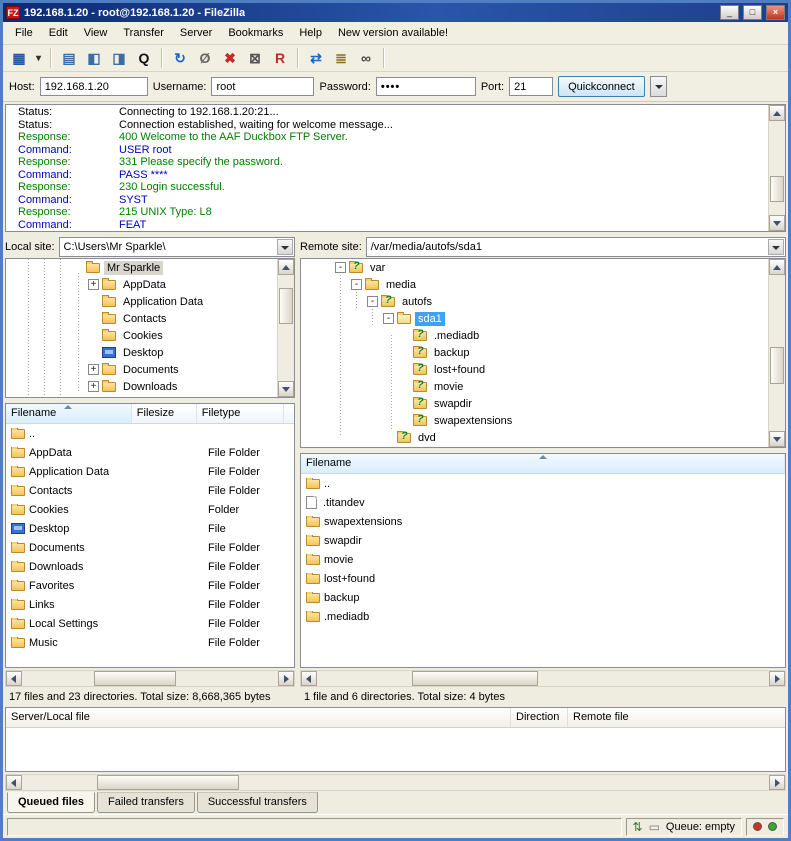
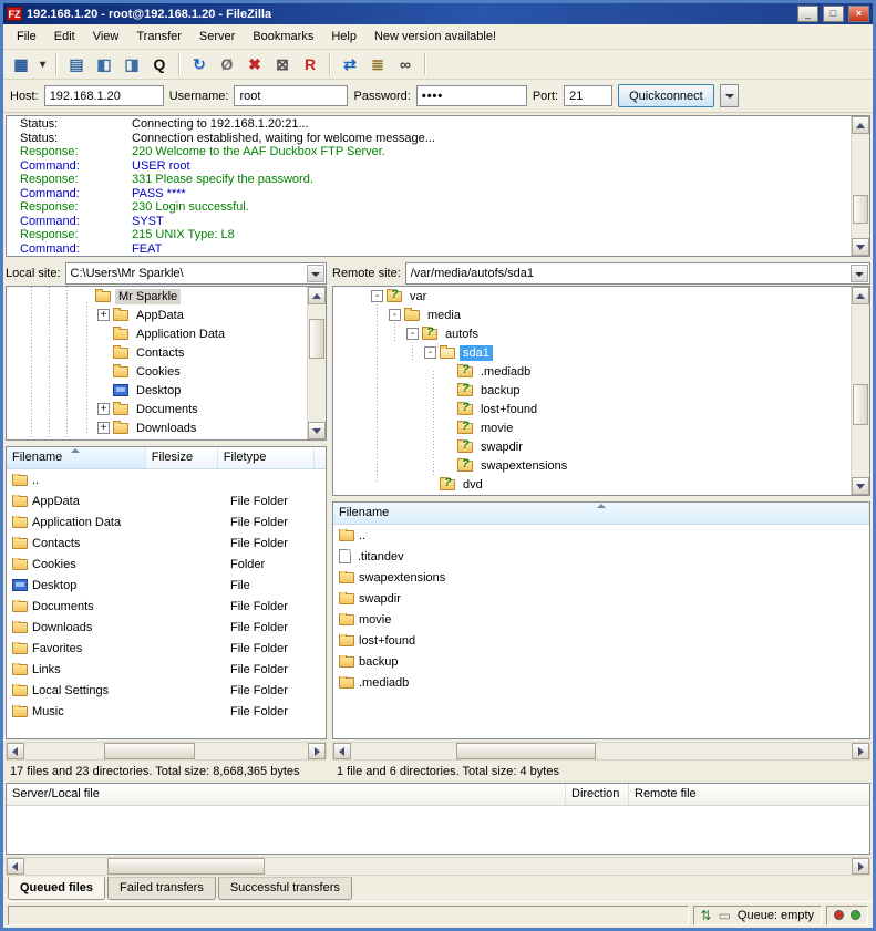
  FZ
  192.168.1.20 - root@192.168.1.20 - FileZilla
  _
  □
  ×
  File
  Edit
  View
  Transfer
  Server
  Bookmarks
  Help
  New version available!
  ▦
  ▾
  ▤
  ◧
  ◨
  Q
  ↻
  Ø
  ✖
  ⊠
  R
  ⇄
  ≣
  ∞
  Host:
  192.168.1.20
  Username:
  root
  Password:
  ••••
  Port:
  21
  Quickconnect
  Status:
  Connecting to 192.168.1.20:21...
  Status:
  Connection established, waiting for welcome message...
  Response:
- 400 Welcome to the AAF Duckbox FTP Server.
+ 220 Welcome to the AAF Duckbox FTP Server.
  Command:
  USER root
  Response:
  331 Please specify the password.
  Command:
  PASS ****
  Response:
  230 Login successful.
  Command:
  SYST
  Response:
  215 UNIX Type: L8
  Command:
  FEAT
  Local site:
  C:\Users\Mr Sparkle\
  Mr Sparkle
  AppData
  Application Data
  Contacts
  Cookies
  Desktop
  Documents
  Downloads
  Filename
  Filesize
  Filetype
  ..
  AppData
  File Folder
  Application Data
  File Folder
  Contacts
  File Folder
  Cookies
  Folder
  Desktop
  File
  Documents
  File Folder
  Downloads
  File Folder
  Favorites
  File Folder
  Links
  File Folder
  Local Settings
  File Folder
  Music
  File Folder
  17 files and 23 directories. Total size: 8,668,365 bytes
  Remote site:
  /var/media/autofs/sda1
  var
  media
  autofs
  sda1
  .mediadb
  backup
  lost+found
  movie
  swapdir
  swapextensions
  dvd
  Filename
  ..
  .titandev
  swapextensions
  swapdir
  movie
  lost+found
  backup
  .mediadb
  1 file and 6 directories. Total size: 4 bytes
  Server/Local file
  Direction
  Remote file
  Queued files
  Failed transfers
  Successful transfers
  ⇅
  ▭
  Queue: empty
